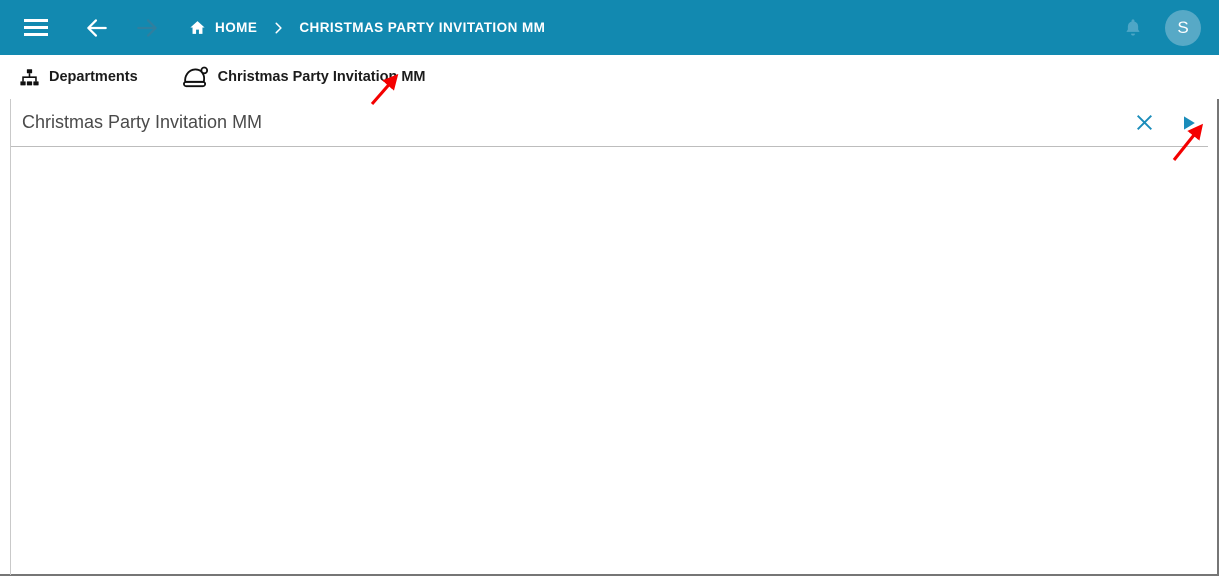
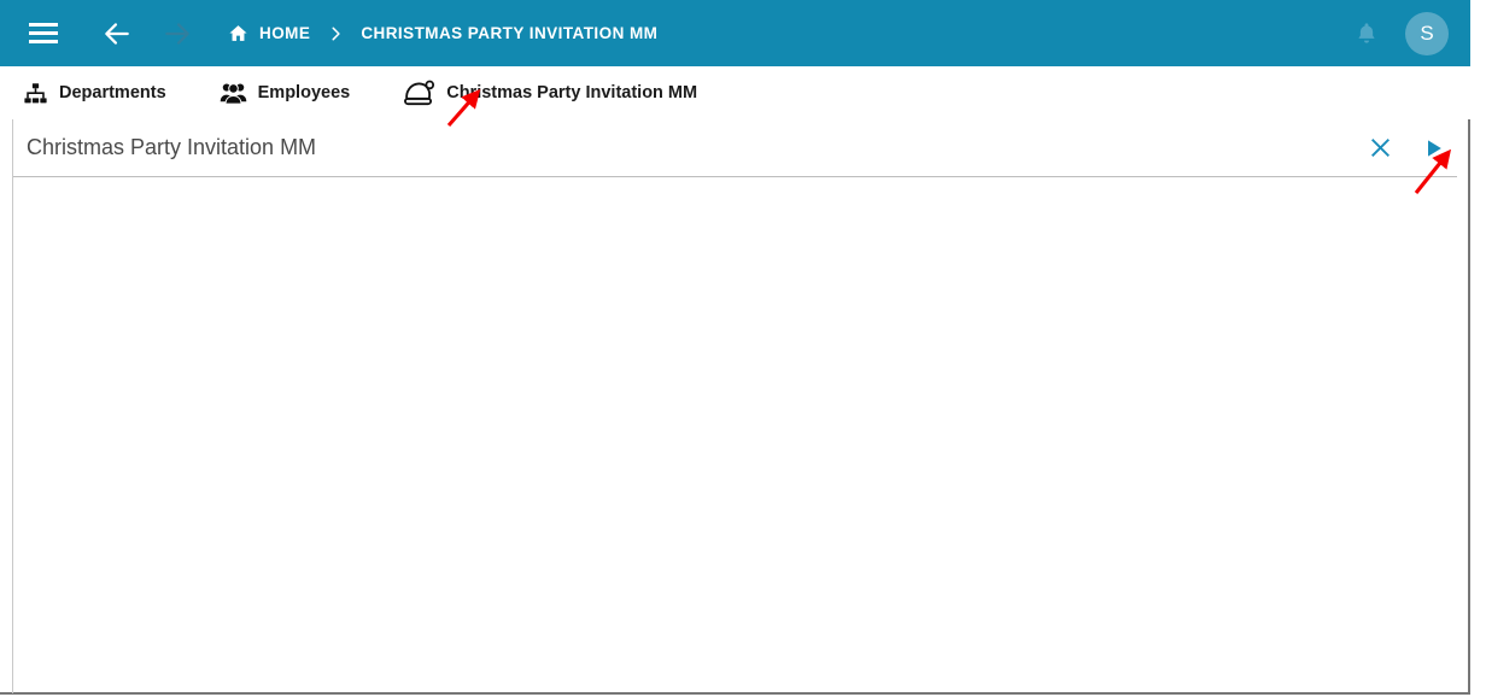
  HOME
  CHRISTMAS PARTY INVITATION MM
  S
  Departments
+ Employees
  Christmas Party Invitation MM
  Christmas Party Invitation MM
